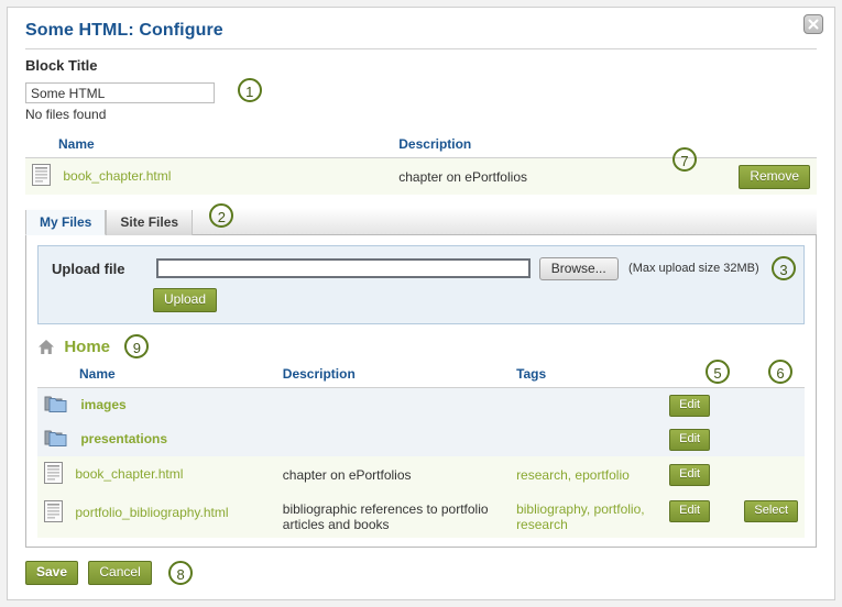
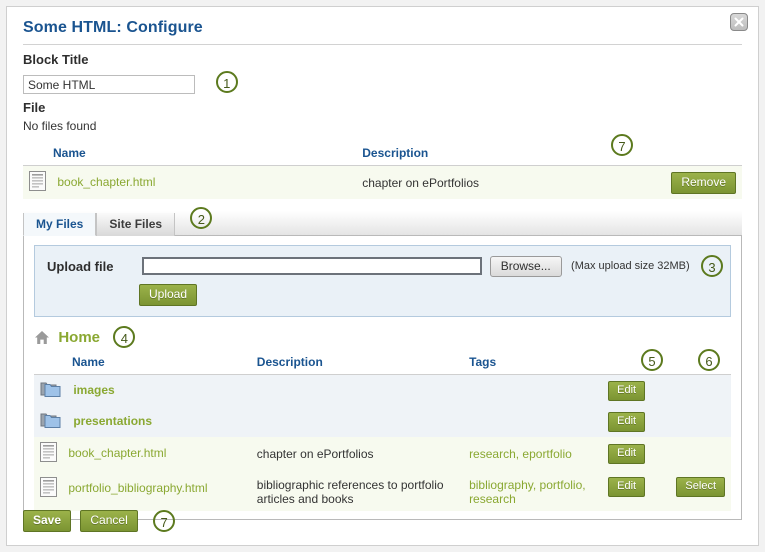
  Some HTML: Configure
  Block Title
  Some HTML 1
+ File
  No files found
  7
  Name	Description
  book_chapter.html	chapter on ePortfolios	Remove
  My Files Site Files 2
  Upload file Browse... (Max upload size 32MB) 3
  Upload
- Home 9
+ Home 4
  5
  6
  Name	Description	Tags
  images			Edit
  presentations			Edit
  book_chapter.html	chapter on ePortfolios	research, eportfolio	Edit
  portfolio_bibliography.html	bibliographic references to portfolio articles and books	bibliography, portfolio, research	Edit	Select
- Save Cancel 8
+ Save Cancel 7
